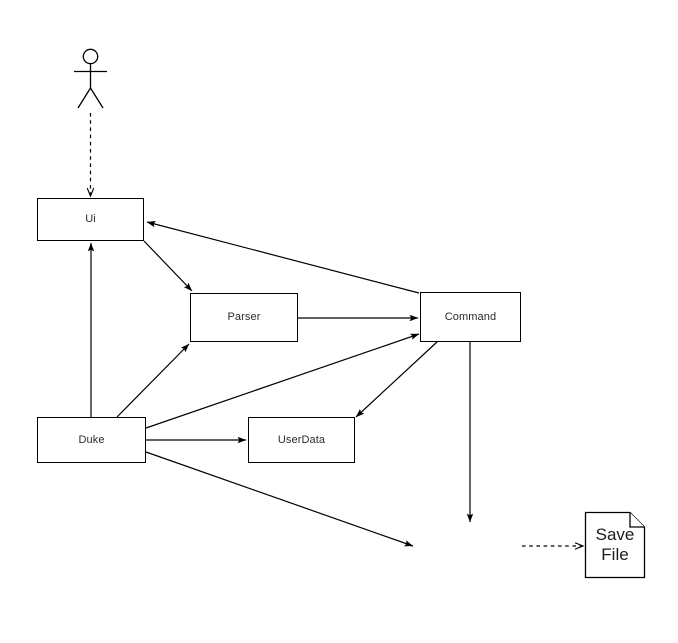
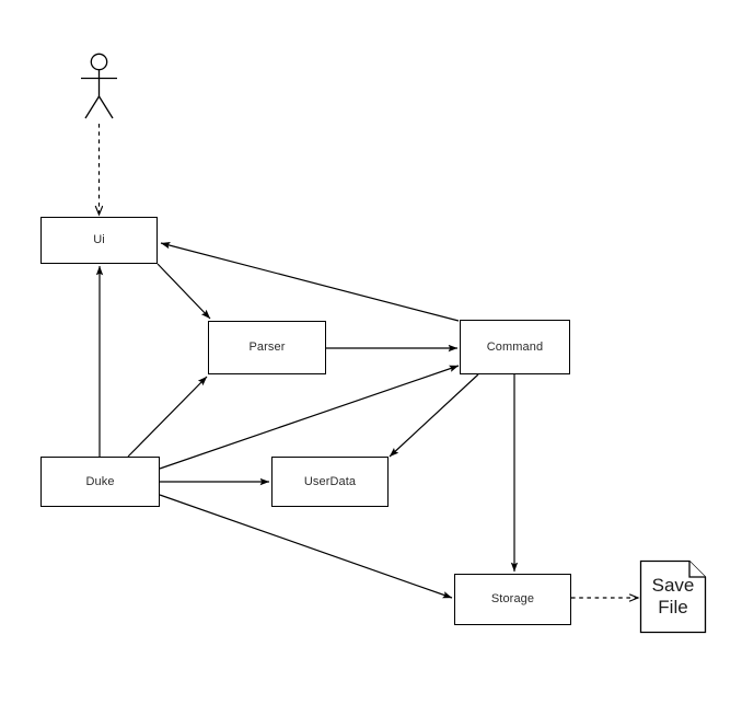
  Ui
  Parser
  Command
  Duke
  UserData
+ Storage
  Save
  File
